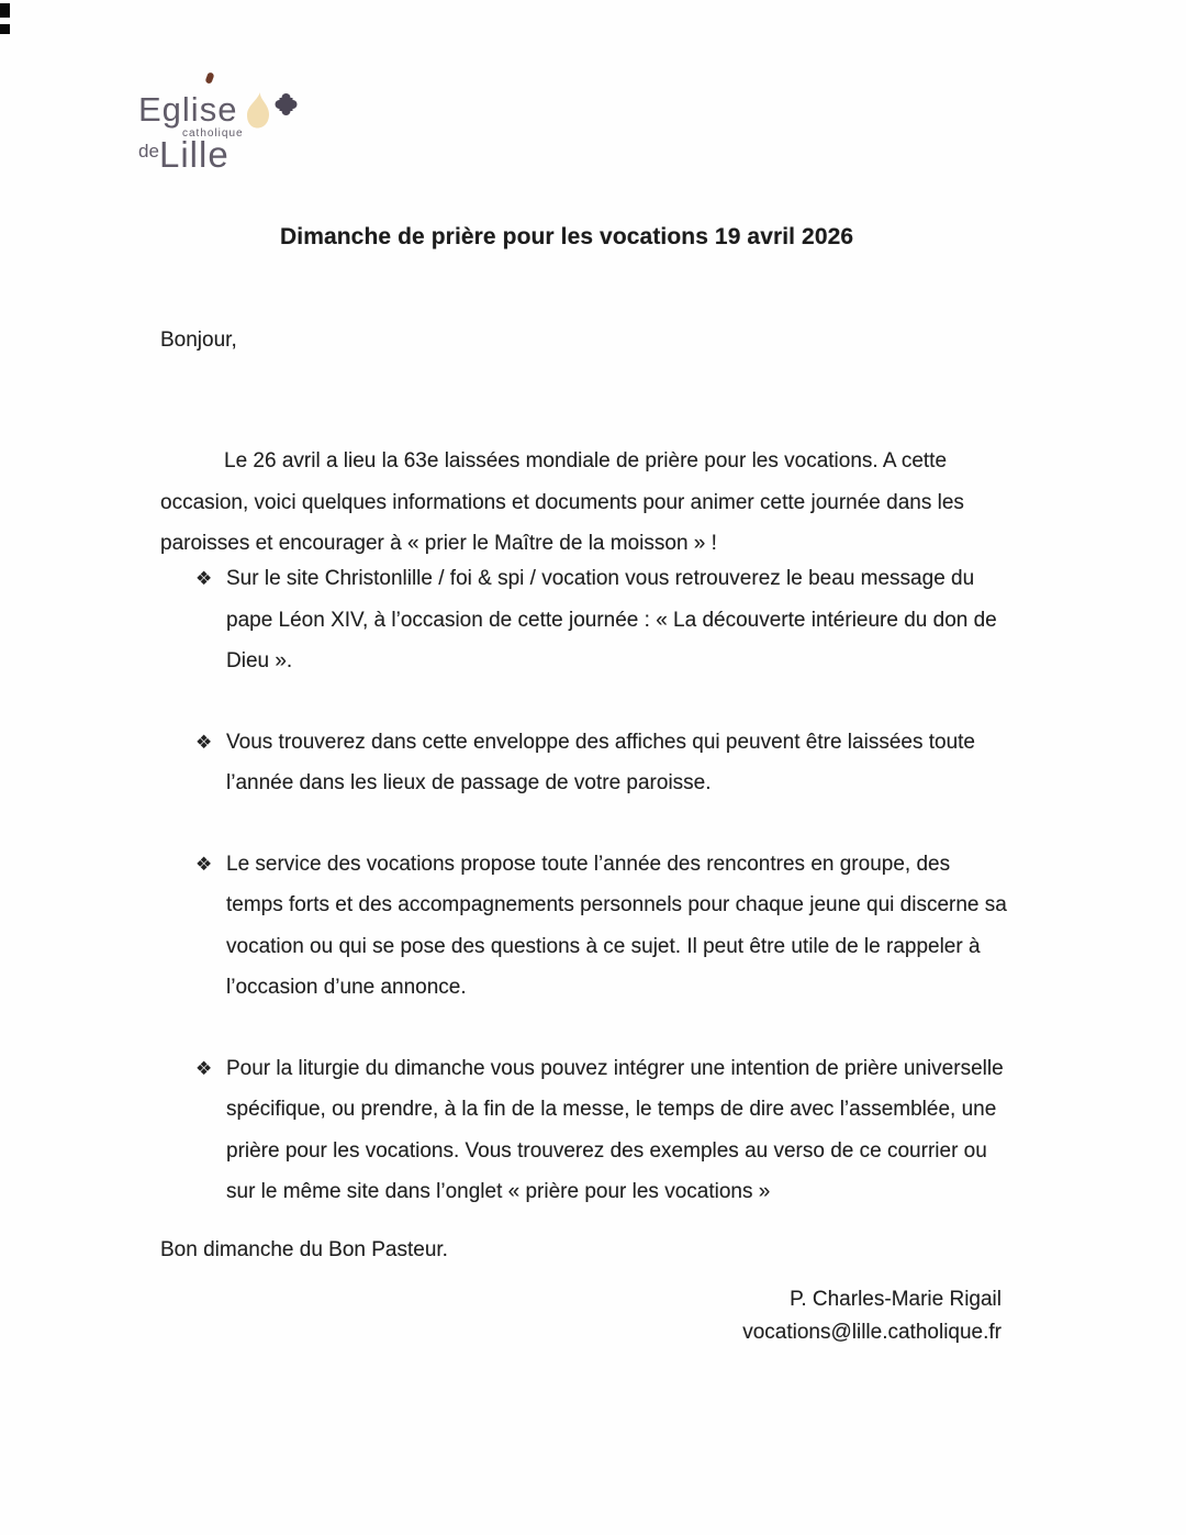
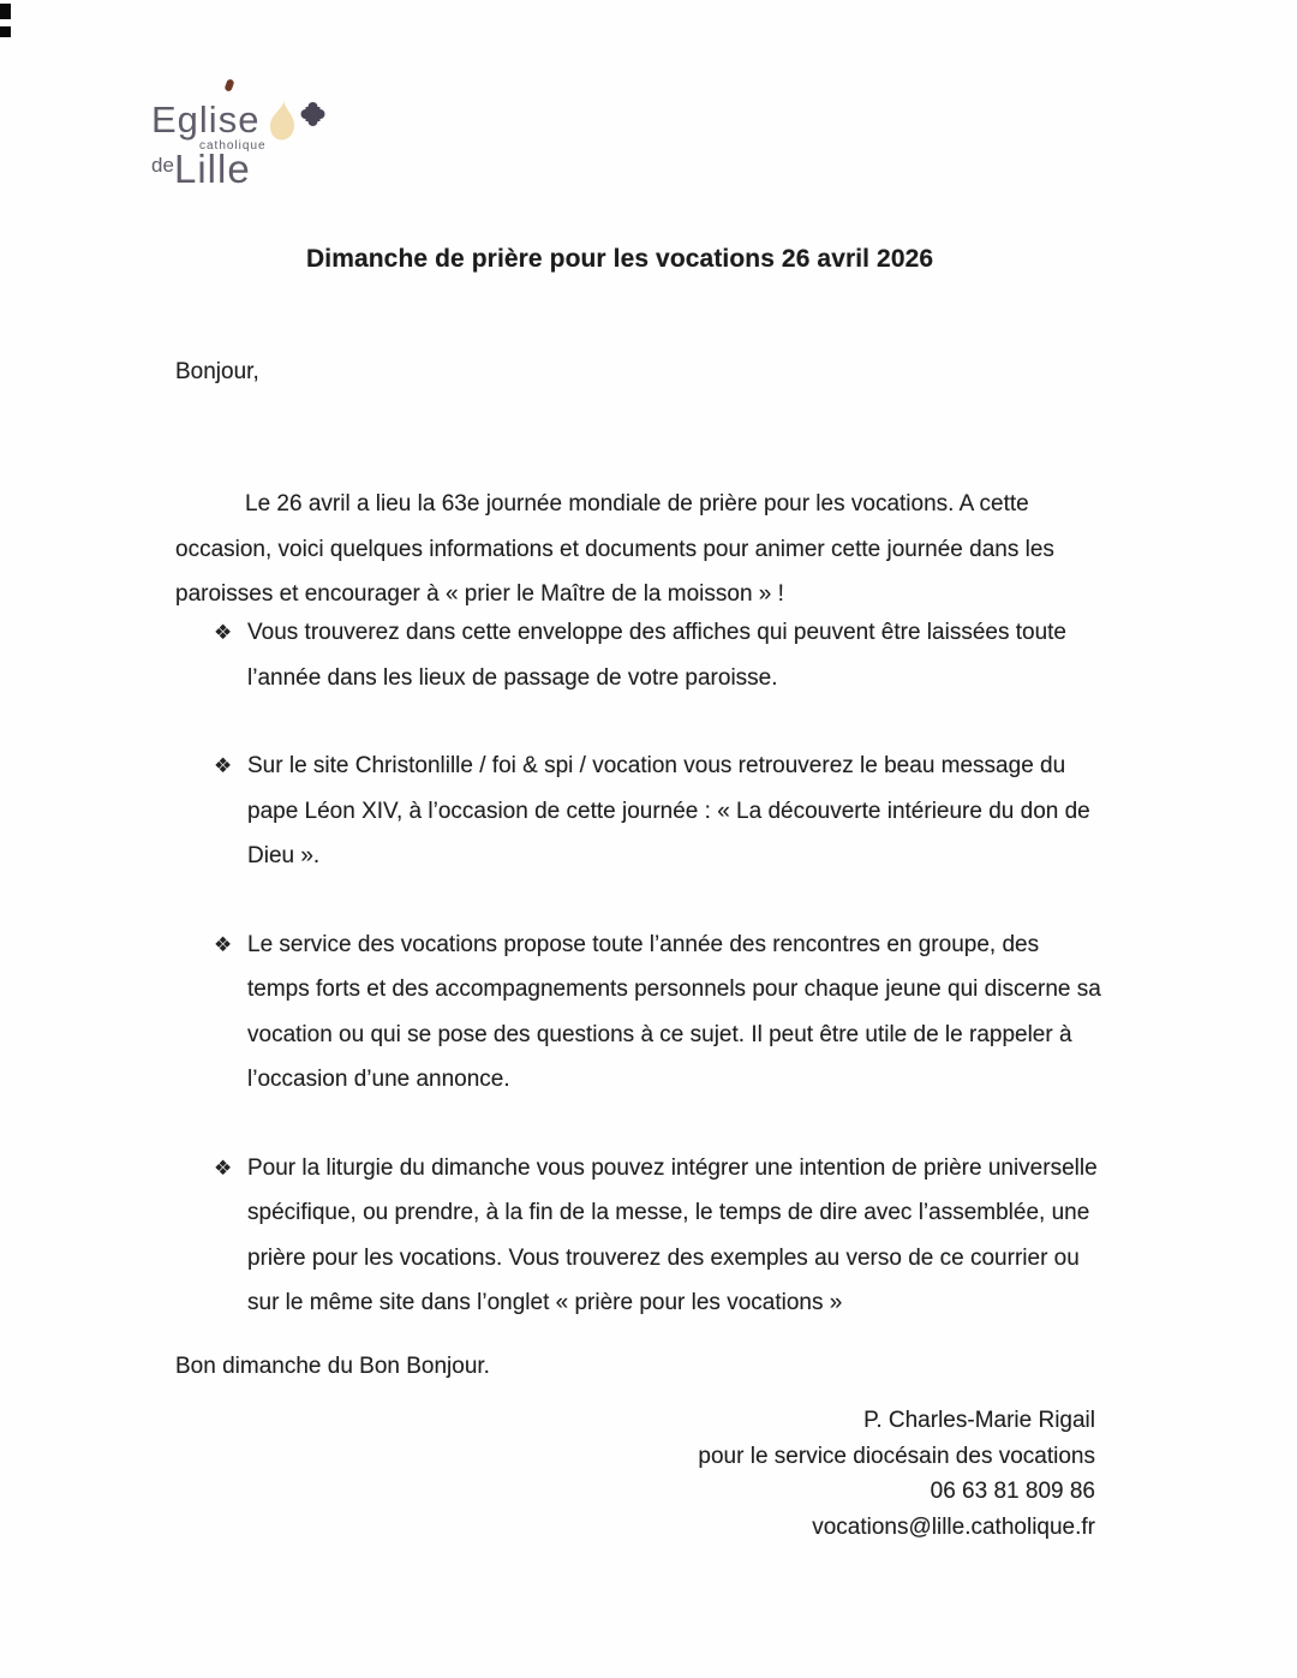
  Eglise
  catholique
  de
  Lille
- Dimanche de prière pour les vocations 19 avril 2026
+ Dimanche de prière pour les vocations 26 avril 2026
  Bonjour,
- Le 26 avril a lieu la 63e laissées mondiale de prière pour les vocations. A cette occasion, voici quelques informations et documents pour animer cette journée dans les paroisses et encourager à « prier le Maître de la moisson » !
+ Le 26 avril a lieu la 63e journée mondiale de prière pour les vocations. A cette occasion, voici quelques informations et documents pour animer cette journée dans les paroisses et encourager à « prier le Maître de la moisson » !
  ❖
- Sur le site Christonlille / foi & spi / vocation vous retrouverez le beau message du pape Léon XIV, à l’occasion de cette journée : « La découverte intérieure du don de Dieu ».
+ Vous trouverez dans cette enveloppe des affiches qui peuvent être laissées toute l’année dans les lieux de passage de votre paroisse.
  ❖
- Vous trouverez dans cette enveloppe des affiches qui peuvent être laissées toute l’année dans les lieux de passage de votre paroisse.
+ Sur le site Christonlille / foi & spi / vocation vous retrouverez le beau message du pape Léon XIV, à l’occasion de cette journée : « La découverte intérieure du don de Dieu ».
  ❖
  Le service des vocations propose toute l’année des rencontres en groupe, des temps forts et des accompagnements personnels pour chaque jeune qui discerne sa vocation ou qui se pose des questions à ce sujet. Il peut être utile de le rappeler à l’occasion d’une annonce.
  ❖
  Pour la liturgie du dimanche vous pouvez intégrer une intention de prière universelle spécifique, ou prendre, à la fin de la messe, le temps de dire avec l’assemblée, une prière pour les vocations. Vous trouverez des exemples au verso de ce courrier ou sur le même site dans l’onglet « prière pour les vocations »
- Bon dimanche du Bon Pasteur.
+ Bon dimanche du Bon Bonjour.
  P. Charles-Marie Rigail
+ pour le service diocésain des vocations
+ 06 63 81 809 86
  vocations@lille.catholique.fr
